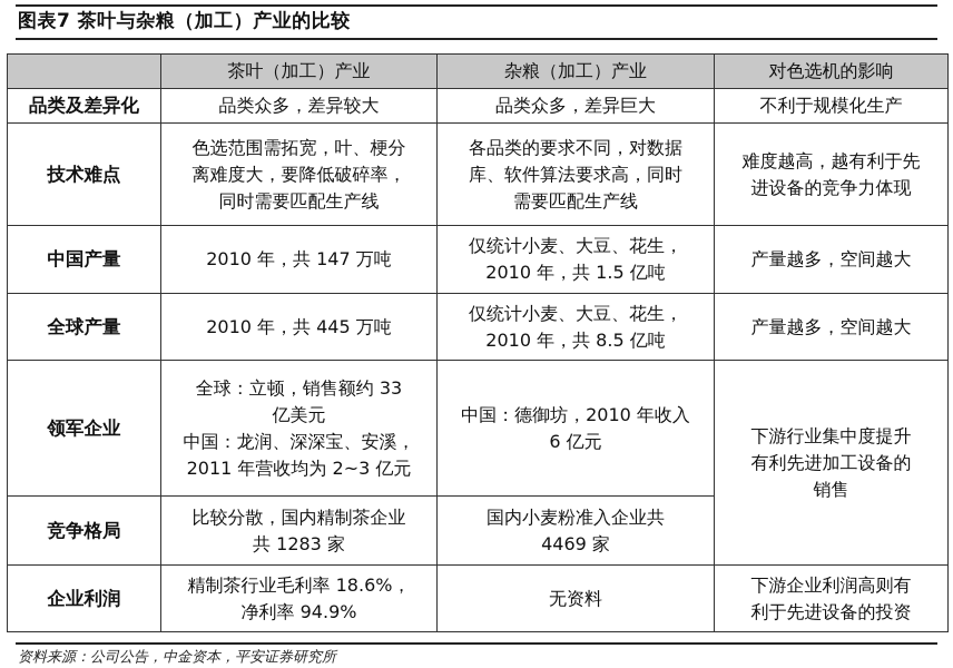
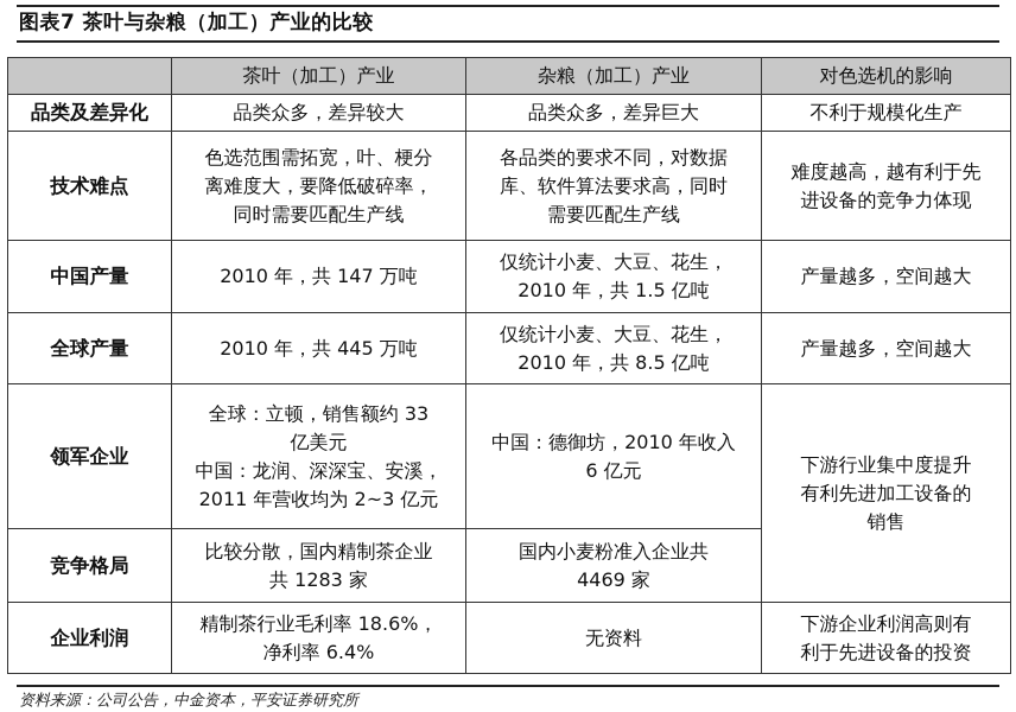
  图表7 茶叶与杂粮（加工）产业的比较
  	茶叶（加工）产业	杂粮（加工）产业	对色选机的影响
  品类及差异化	品类众多，差异较大	品类众多，差异巨大	不利于规模化生产
  技术难点	色选范围需拓宽，叶、梗分 离难度大，要降低破碎率， 同时需要匹配生产线	各品类的要求不同，对数据 库、软件算法要求高，同时 需要匹配生产线	难度越高，越有利于先 进设备的竞争力体现
  中国产量	2010 年，共 147 万吨	仅统计小麦、大豆、花生， 2010 年，共 1.5 亿吨	产量越多，空间越大
  全球产量	2010 年，共 445 万吨	仅统计小麦、大豆、花生， 2010 年，共 8.5 亿吨	产量越多，空间越大
  领军企业	全球：立顿，销售额约 33 亿美元 中国：龙润、深深宝、安溪， 2011 年营收均为 2~3 亿元	中国：德御坊，2010 年收入 6 亿元	下游行业集中度提升 有利先进加工设备的 销售
  竞争格局	比较分散，国内精制茶企业 共 1283 家	国内小麦粉准入企业共 4469 家
- 企业利润	精制茶行业毛利率 18.6%， 净利率 94.9%	无资料	下游企业利润高则有 利于先进设备的投资
+ 企业利润	精制茶行业毛利率 18.6%， 净利率 6.4%	无资料	下游企业利润高则有 利于先进设备的投资
  资料来源：公司公告，中金资本，平安证券研究所
